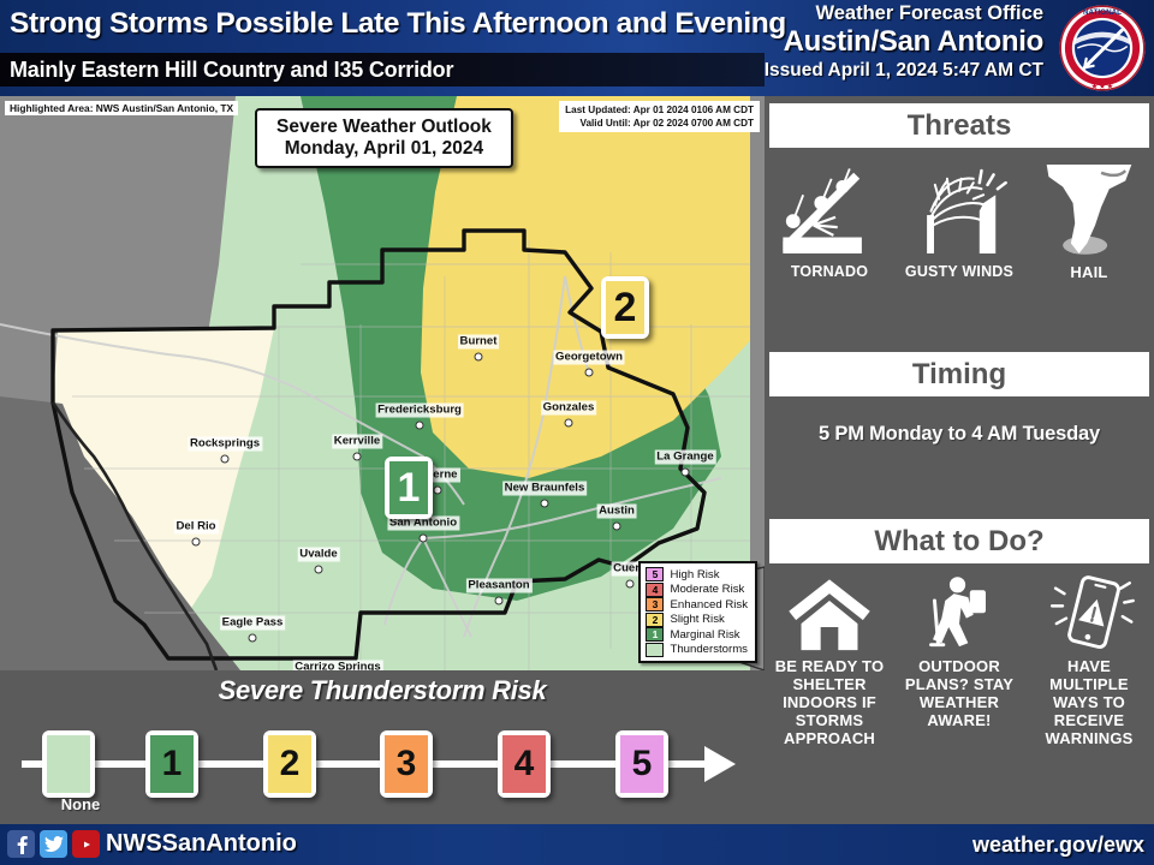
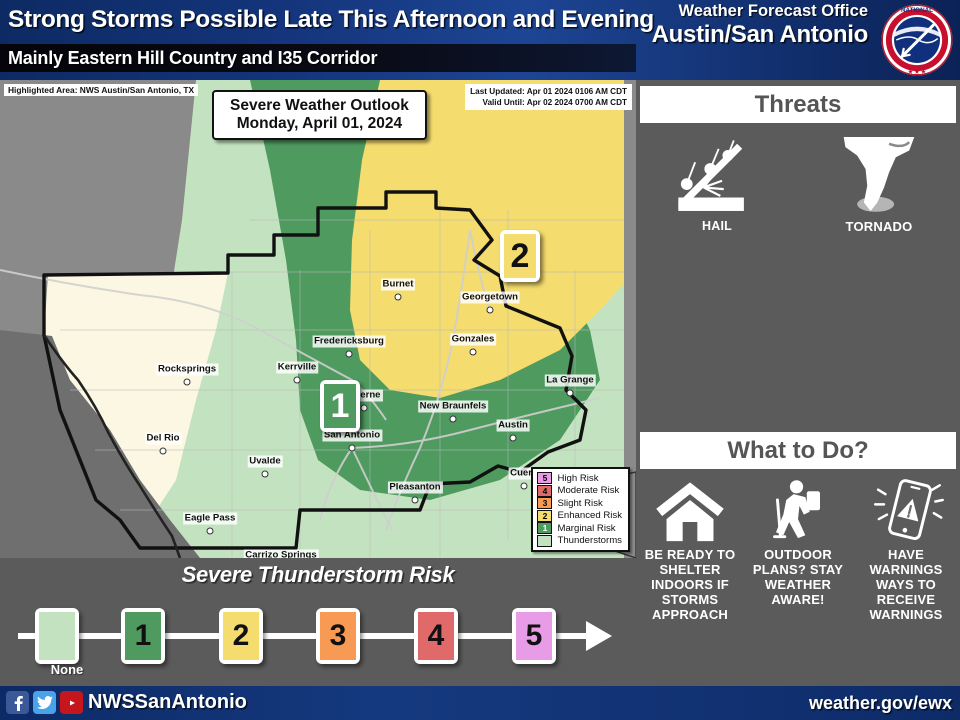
  Strong Storms Possible Late This Afternoon and Eveni
  Mainly Eastern Hill Country and I35 Corridor
  Weather Forecast Office
  Austin/San Antonio
- Issued April 1, 2024 5:47 AM CT
  Highlighted Area: NWS Austin/San Antonio, TX
  Severe Weather Outlook
  Monday, April 01, 2024
  Last Updated: Apr 01 2024 0106 AM CDT
  Valid Until: Apr 02 2024 0700 AM CDT
  Burnet
  Georgetown
  Fredericksburg
  Gonzales
  Rocksprings
  Kerrville
  New Braunfels
  La Grange
  Austin
  San Antonio
  Del Rio
  Uvalde
  Cuer
  Pleasanton
  Eagle Pass
  Carrizo Springs
  2
  1
  5
  High Risk
  4
  Moderate Risk
  3
- Enhanced Risk
+ Slight Risk
  2
- Slight Risk
+ Enhanced Risk
  1
  Marginal Risk
  Thunderstorms
  Severe Thunderstorm Risk
  1
  2
  3
  4
  5
  None
  Threats
- TORNADO
+ HAIL
- GUSTY WINDS
- HAIL
+ TORNADO
- Timing
- 5 PM Monday to 4 AM Tuesday
  What to Do?
  BE READY TO SHELTER INDOORS IF STORMS APPROACH
  OUTDOOR PLANS? STAY WEATHER AWARE!
- HAVE MULTIPLE WAYS TO RECEIVE WARNINGS
+ HAVE WARNINGS WAYS TO RECEIVE WARNINGS
  NWSSanAntonio
  weather.gov/ewx
